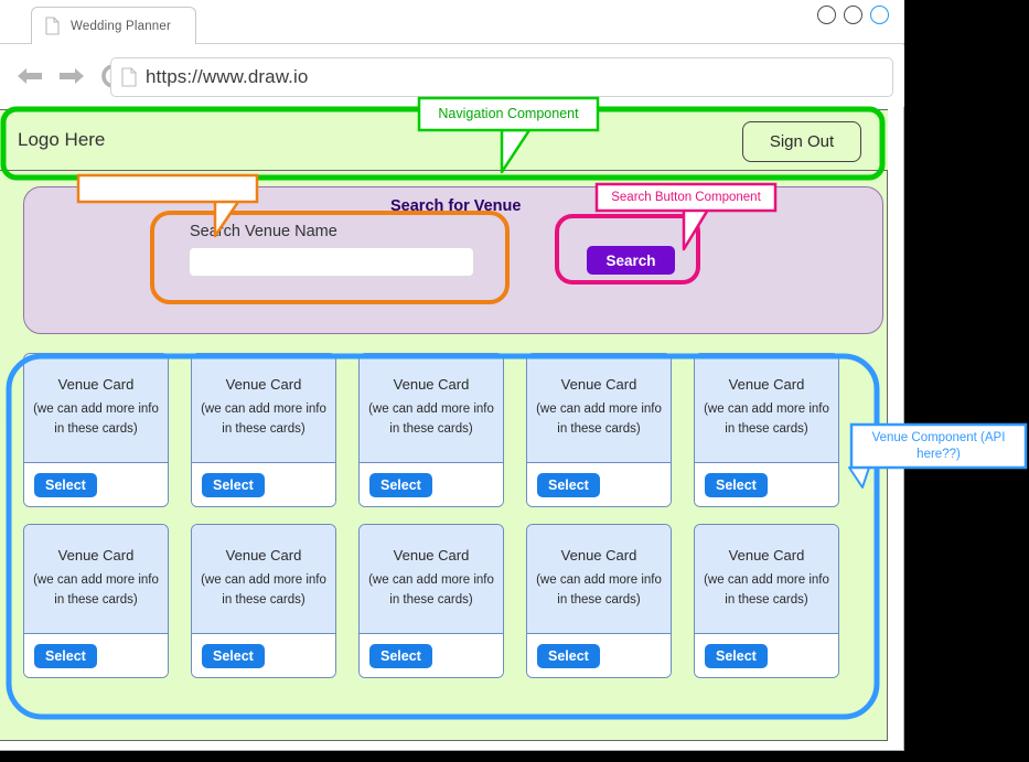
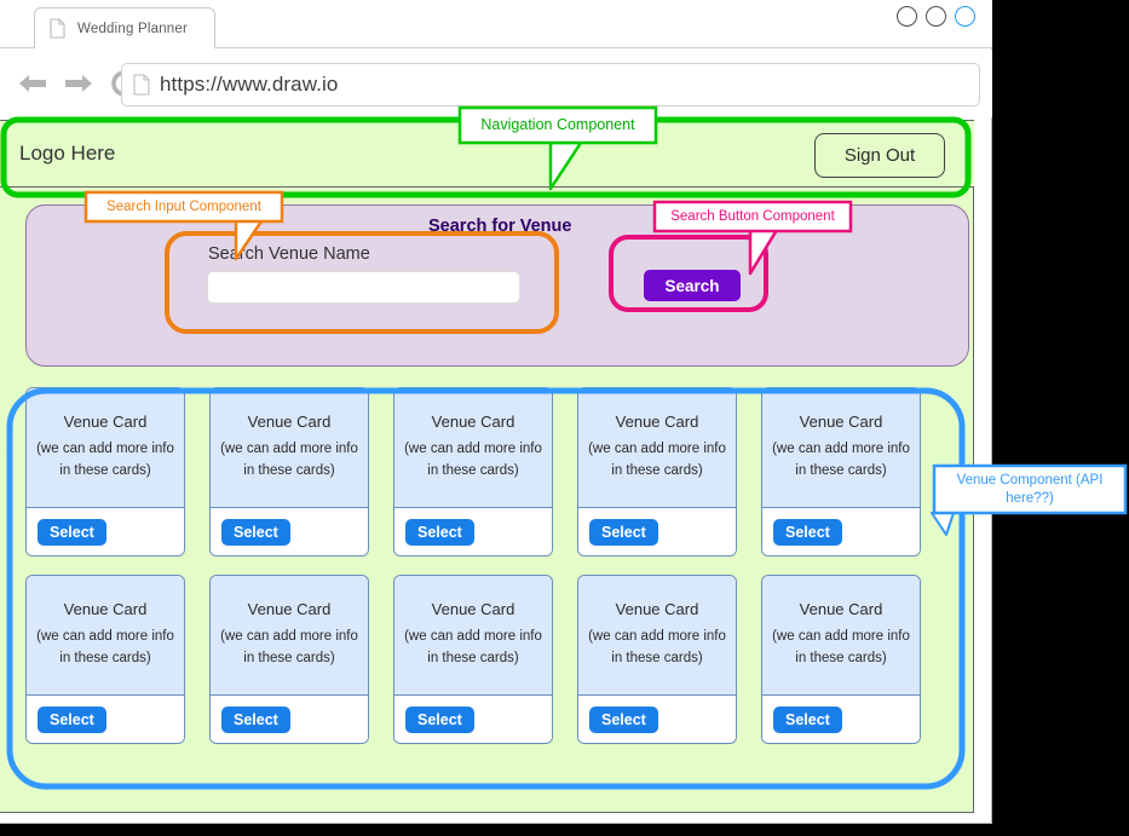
  Wedding Planner
  https://www.draw.io
  Logo Here
  Sign Out
  Search for Venue
  Serch Venue Name
  Search
  Venue Card
  (we can add more info
  in these cards)
  Select
  Venue Card
  (we can add more info
  in these cards)
  Select
  Venue Card
  (we can add more info
  in these cards)
  Select
  Venue Card
  (we can add more info
  in these cards)
  Select
  Venue Card
  (we can add more info
  in these cards)
  Select
  Venue Card
  (we can add more info
  in these cards)
  Select
  Venue Card
  (we can add more info
  in these cards)
  Select
  Venue Card
  (we can add more info
  in these cards)
  Select
  Venue Card
  (we can add more info
  in these cards)
  Select
  Venue Card
  (we can add more info
  in these cards)
  Select
  Navigation Component
+ Search Input Component
  Search Button Component
  Venue Component (API here??)
